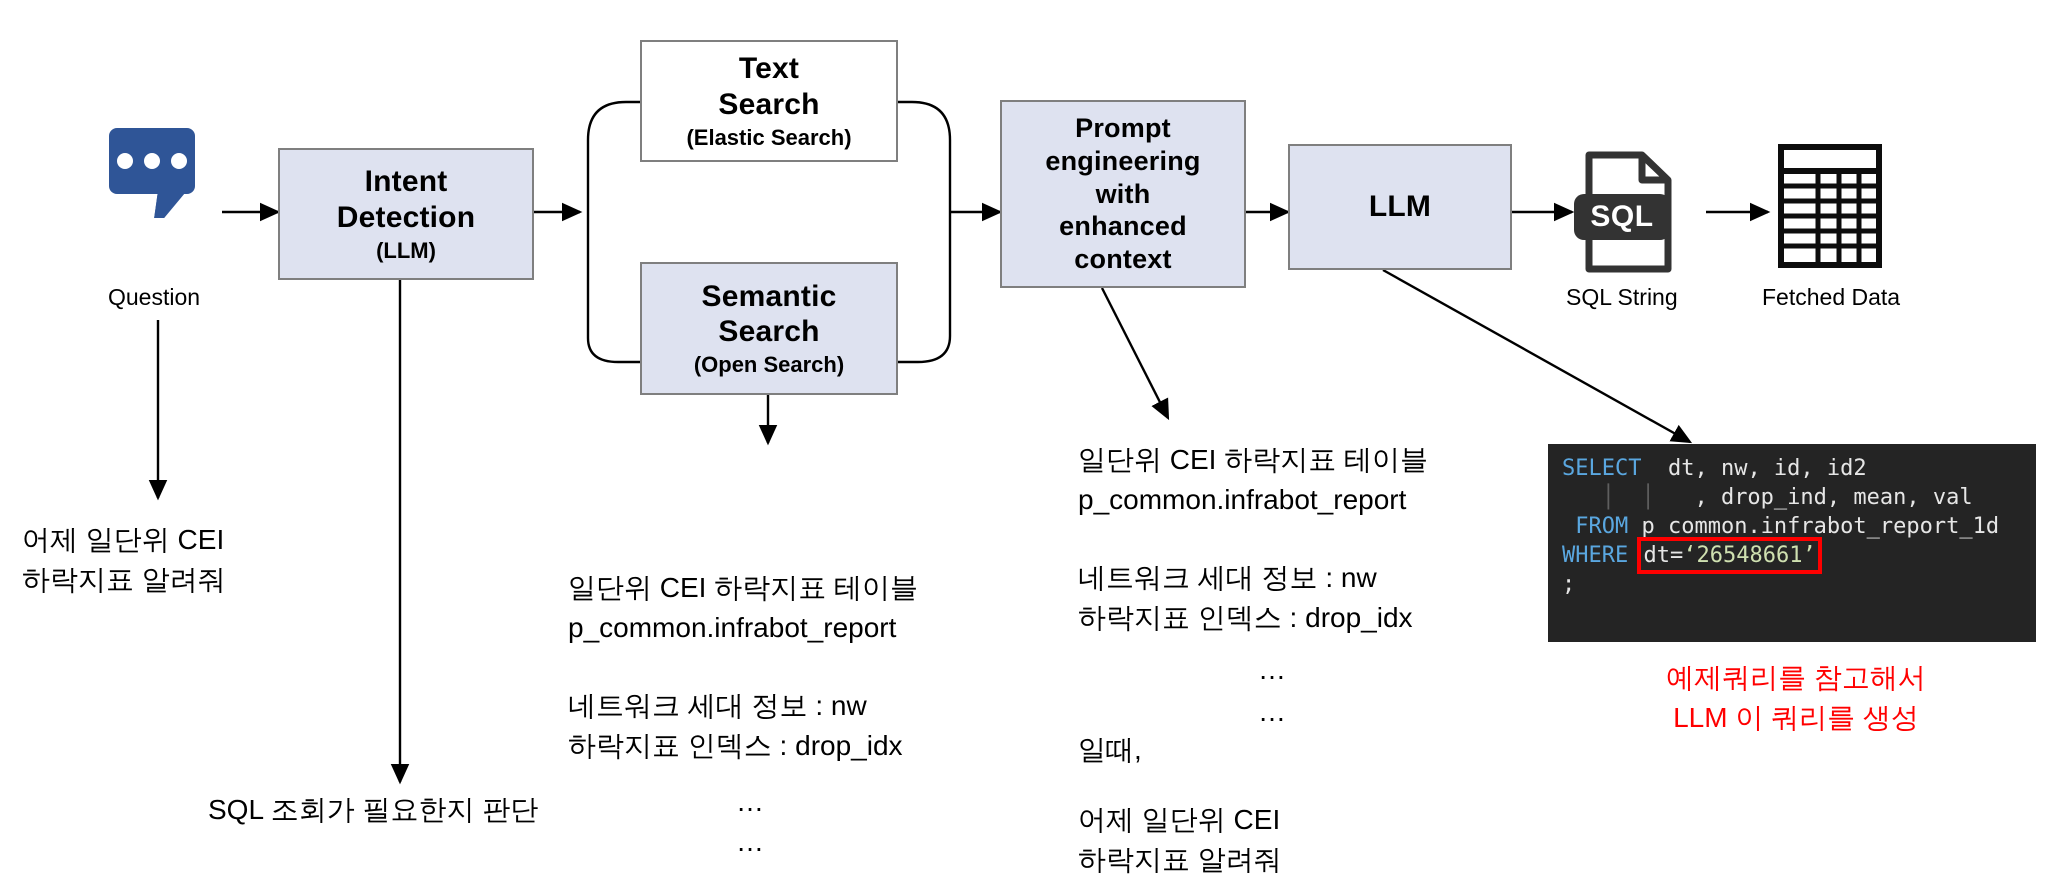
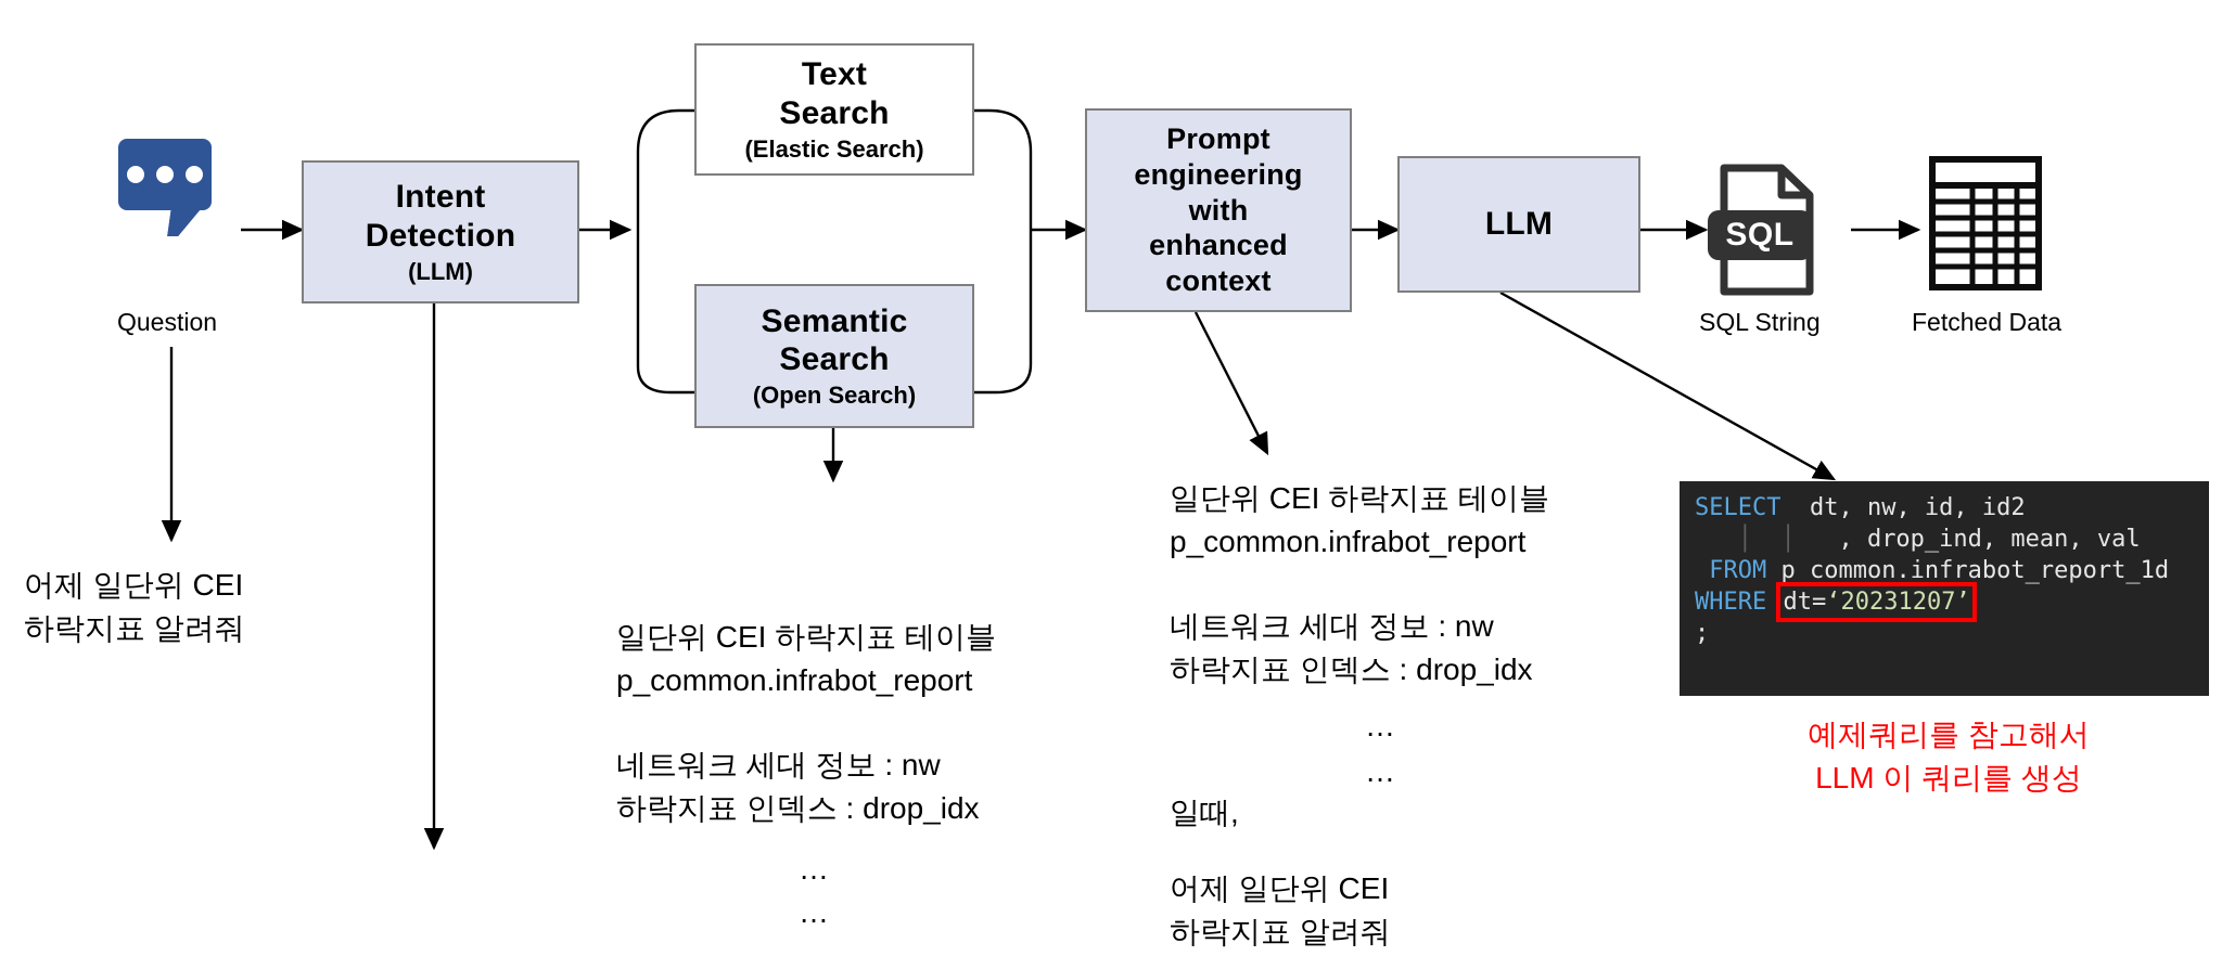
  Question
  Intent
  Detection
  (LLM)
  Text
  Search
  (Elastic Search)
  Semantic
  Search
  (Open Search)
  Prompt
  engineering
  with
  enhanced
  context
  LLM
  SQL
  SQL String
  Fetched Data
  어제 일단위 CEI
  하락지표 알려줘
- SQL 조회가 필요한지 판단
  일단위 CEI 하락지표 테이블
  p_common.infrabot_report
  네트워크 세대 정보 : nw
  하락지표 인덱스 : drop_idx
  …
  …
  일단위 CEI 하락지표 테이블
  p_common.infrabot_report
  네트워크 세대 정보 : nw
  하락지표 인덱스 : drop_idx
  …
  …
  일때,
  어제 일단위 CEI
  하락지표 알려줘
- SELECT dt, nw, id, id2 │ │ , drop_ind, mean, val FROM p_common.infrabot_report_1d WHERE dt=‘26548661’ ;
+ SELECT dt, nw, id, id2 │ │ , drop_ind, mean, val FROM p_common.infrabot_report_1d WHERE dt=‘20231207’ ;
  예제쿼리를 참고해서
  LLM 이 쿼리를 생성
